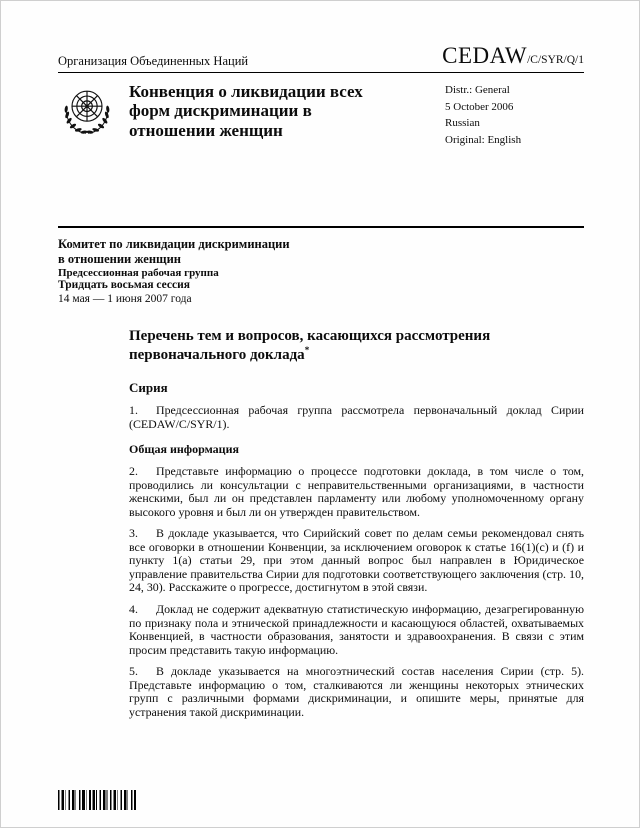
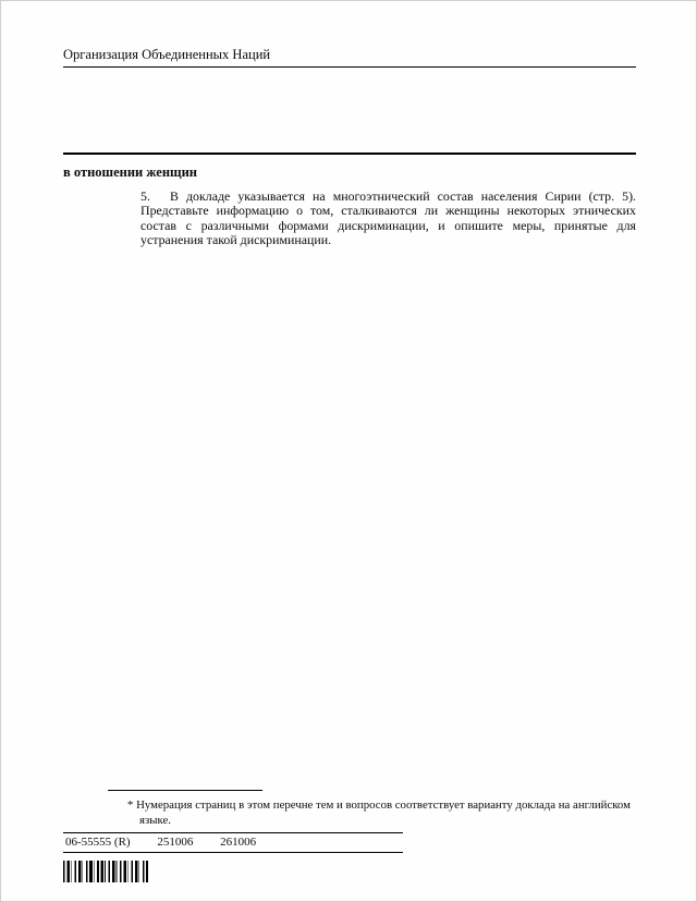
  Организация Объединенных Наций
- CEDAW/C/SYR/Q/1
- Конвенция о ликвидации всех форм дискриминации в отношении женщин
- Distr.: General
- 5 October 2006
- Russian
- Original: English
- Комитет по ликвидации дискриминации
  в отношении женщин
- Предсессионная рабочая группа
- Тридцать восьмая сессия
- 14 мая — 1 июня 2007 года
- Перечень тем и вопросов, касающихся рассмотрения первоначального доклада*
- Сирия
- 1. Предсессионная рабочая группа рассмотрела первоначальный доклад Сирии (CEDAW/C/SYR/1).
- Общая информация
- 2. Представьте информацию о процессе подготовки доклада, в том числе о том, проводились ли консультации с неправительственными организациями, в частности женскими, был ли он представлен парламенту или любому уполномоченному органу высокого уровня и был ли он утвержден правительством.
- 3. В докладе указывается, что Сирийский совет по делам семьи рекомендовал снять все оговорки в отношении Конвенции, за исключением оговорок к статье 16(1)(c) и (f) и пункту 1(a) статьи 29, при этом данный вопрос был направлен в Юридическое управление правительства Сирии для подготовки соответствующего заключения (стр. 10, 24, 30). Расскажите о прогрессе, достигнутом в этой связи.
- 4. Доклад не содержит адекватную статистическую информацию, дезагрегированную по признаку пола и этнической принадлежности и касающуюся областей, охватываемых Конвенцией, в частности образования, занятости и здравоохранения. В связи с этим просим представить такую информацию.
- 5. В докладе указывается на многоэтнический состав населения Сирии (стр. 5). Представьте информацию о том, сталкиваются ли женщины некоторых этнических групп с различными формами дискриминации, и опишите меры, принятые для устранения такой дискриминации.
+ 5. В докладе указывается на многоэтнический состав населения Сирии (стр. 5). Представьте информацию о том, сталкиваются ли женщины некоторых этнических состав с различными формами дискриминации, и опишите меры, принятые для устранения такой дискриминации.
+ * Нумерация страниц в этом перечне тем и вопросов соответствует варианту доклада на английском языке.
+ 06-55555 (R) 251006 261006
